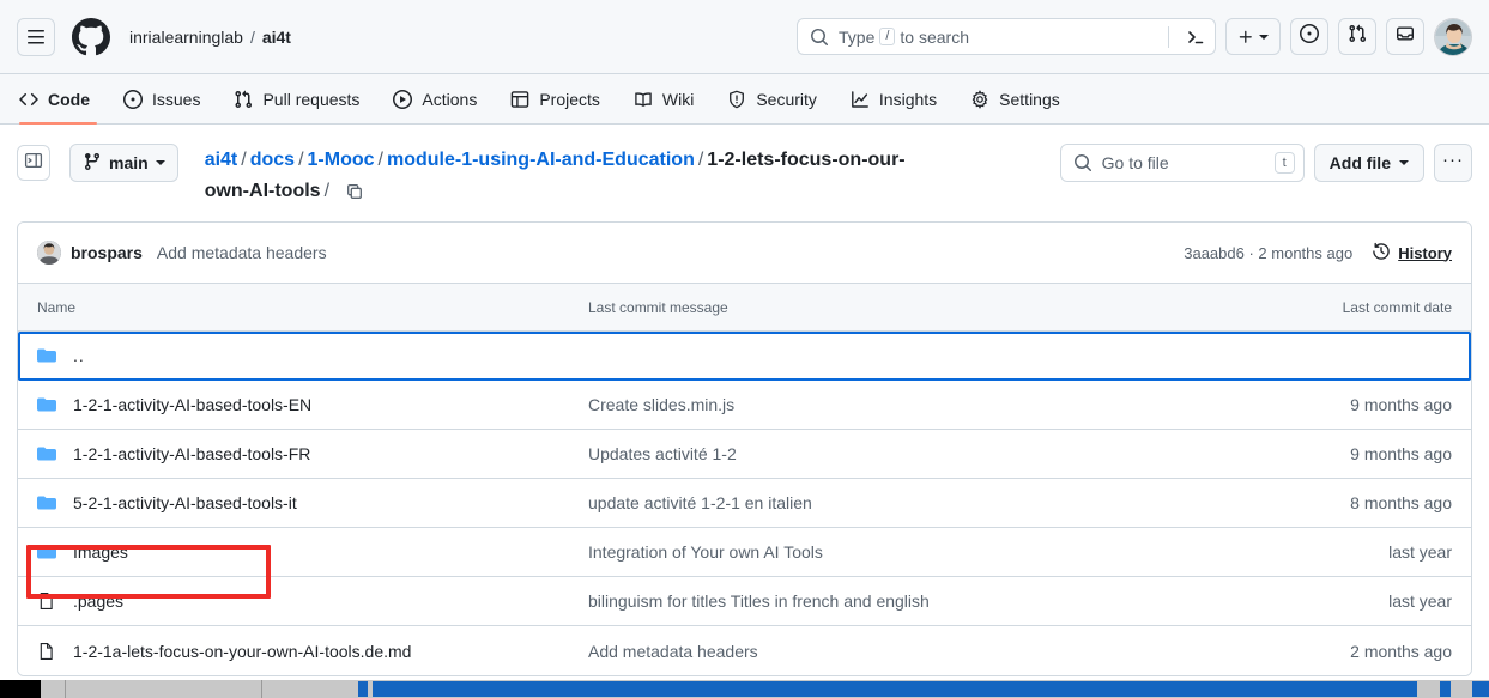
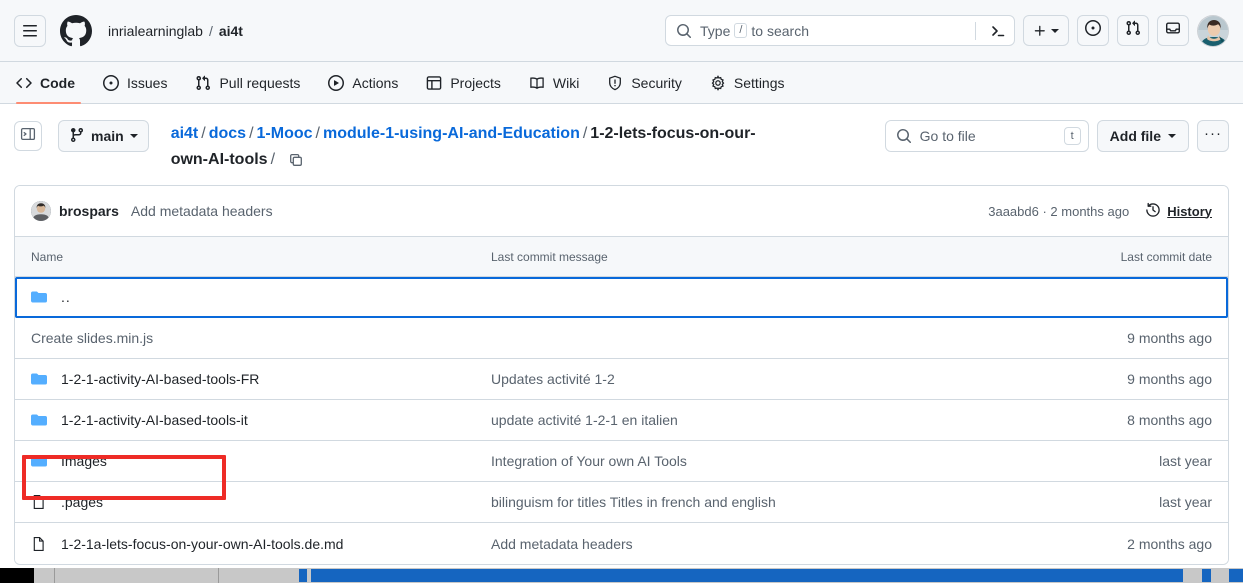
  inrialearninglab
  /
  ai4t
  Type
  /
  to search
  Code
  Issues
  Pull requests
  Actions
  Projects
  Wiki
  Security
- Insights
  Settings
  main
  ai4t / docs / 1-Mooc / module-1-using-AI-and-Education / 1-2-lets-focus-on-our-own-AI-tools /
  Go to file
  t
  Add file
  ···
  brospars
  Add metadata headers
  3aaabd6 · 2 months ago
  History
  Name
  Last commit message
  Last commit date
  ..
- 1-2-1-activity-AI-based-tools-EN
  Create slides.min.js
  9 months ago
  1-2-1-activity-AI-based-tools-FR
  Updates activité 1-2
  9 months ago
- 5-2-1-activity-AI-based-tools-it
+ 1-2-1-activity-AI-based-tools-it
  update activité 1-2-1 en italien
  8 months ago
  Images
  Integration of Your own AI Tools
  last year
  .pages
  bilinguism for titles Titles in french and english
  last year
  1-2-1a-lets-focus-on-your-own-AI-tools.de.md
  Add metadata headers
  2 months ago
